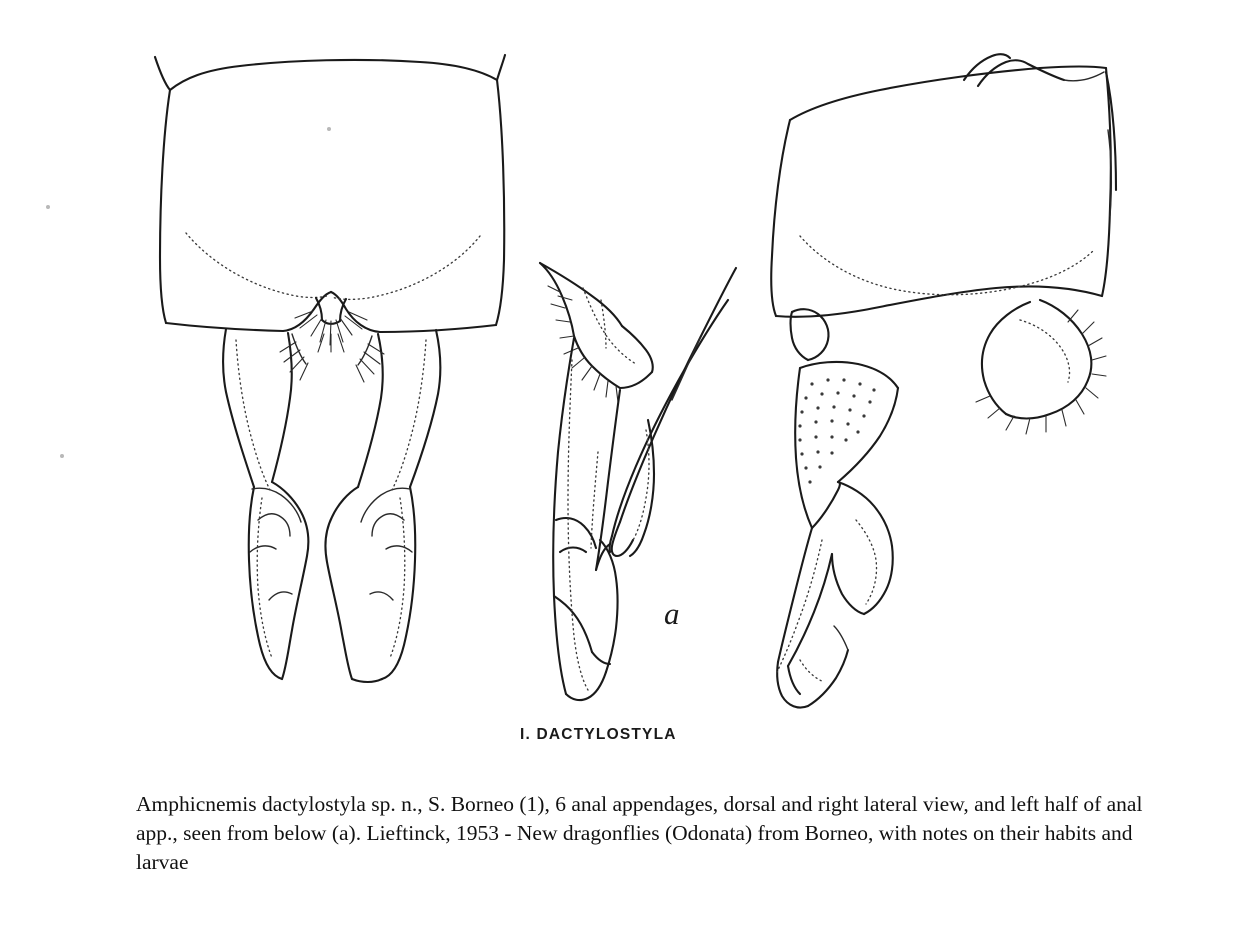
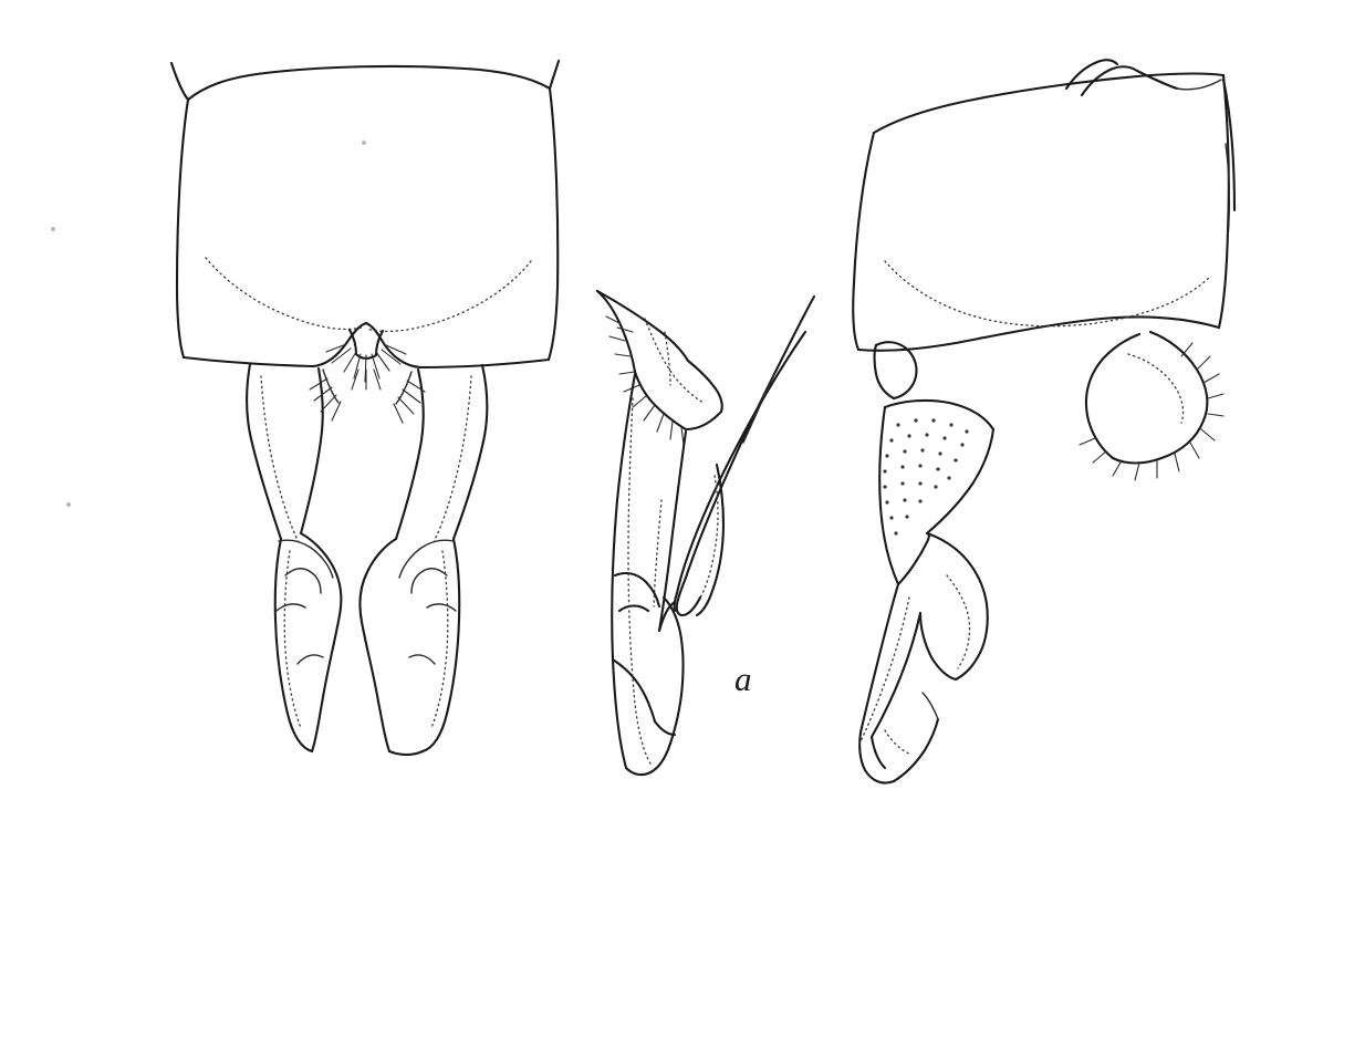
  a
- I. DACTYLOSTYLA
- Amphicnemis dactylostyla sp. n., S. Borneo (1), 6 anal appendages, dorsal and right lateral view, and left half of anal app., seen from below (a). Lieftinck, 1953 - New dragonflies (Odonata) from Borneo, with notes on their habits and larvae
